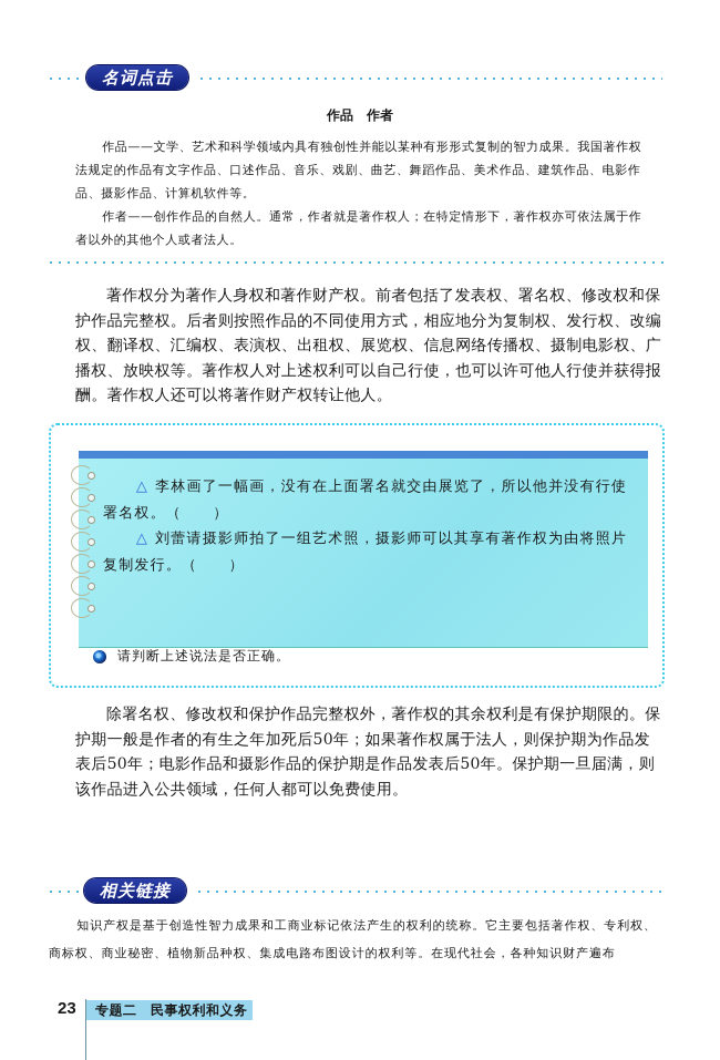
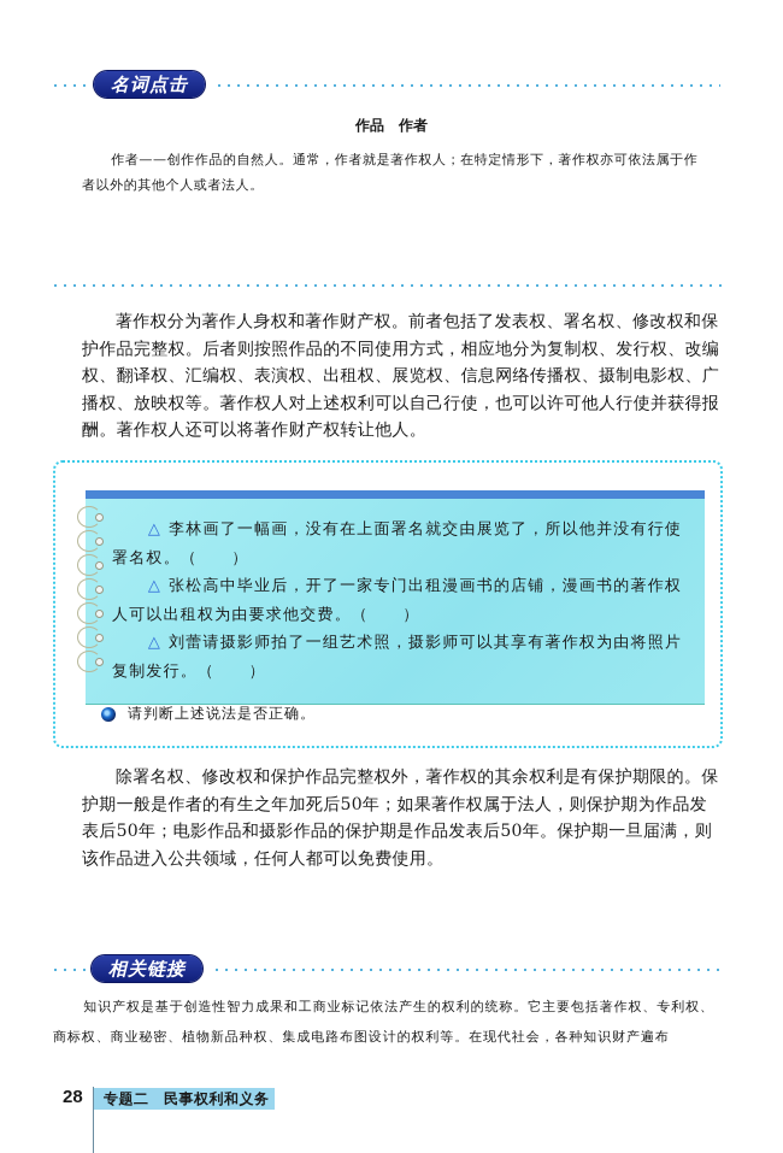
  名词点击
  作品 作者
- 作品——文学、艺术和科学领域内具有独创性并能以某种有形形式复制的智力成果。我国著作权法规定的作品有文字作品、口述作品、音乐、戏剧、曲艺、舞蹈作品、美术作品、建筑作品、电影作品、摄影作品、计算机软件等。
  作者——创作作品的自然人。通常，作者就是著作权人；在特定情形下，著作权亦可依法属于作者以外的其他个人或者法人。
  著作权分为著作人身权和著作财产权。前者包括了发表权、署名权、修改权和保护作品完整权。后者则按照作品的不同使用方式，相应地分为复制权、发行权、改编权、翻译权、汇编权、表演权、出租权、展览权、信息网络传播权、摄制电影权、广播权、放映权等。著作权人对上述权利可以自己行使，也可以许可他人行使并获得报酬。著作权人还可以将著作财产权转让他人。
  △ 李林画了一幅画，没有在上面署名就交由展览了，所以他并没有行使署名权。（ ）
+ △ 张松高中毕业后，开了一家专门出租漫画书的店铺，漫画书的著作权人可以出租权为由要求他交费。（ ）
  △ 刘蕾请摄影师拍了一组艺术照，摄影师可以其享有著作权为由将照片复制发行。（ ）
  请判断上述说法是否正确。
  除署名权、修改权和保护作品完整权外，著作权的其余权利是有保护期限的。保护期一般是作者的有生之年加死后50年；如果著作权属于法人，则保护期为作品发表后50年；电影作品和摄影作品的保护期是作品发表后50年。保护期一旦届满，则该作品进入公共领域，任何人都可以免费使用。
  相关链接
  知识产权是基于创造性智力成果和工商业标记依法产生的权利的统称。它主要包括著作权、专利权、商标权、商业秘密、植物新品种权、集成电路布图设计的权利等。在现代社会，各种知识财产遍布
- 23
+ 28
  专题二 民事权利和义务
